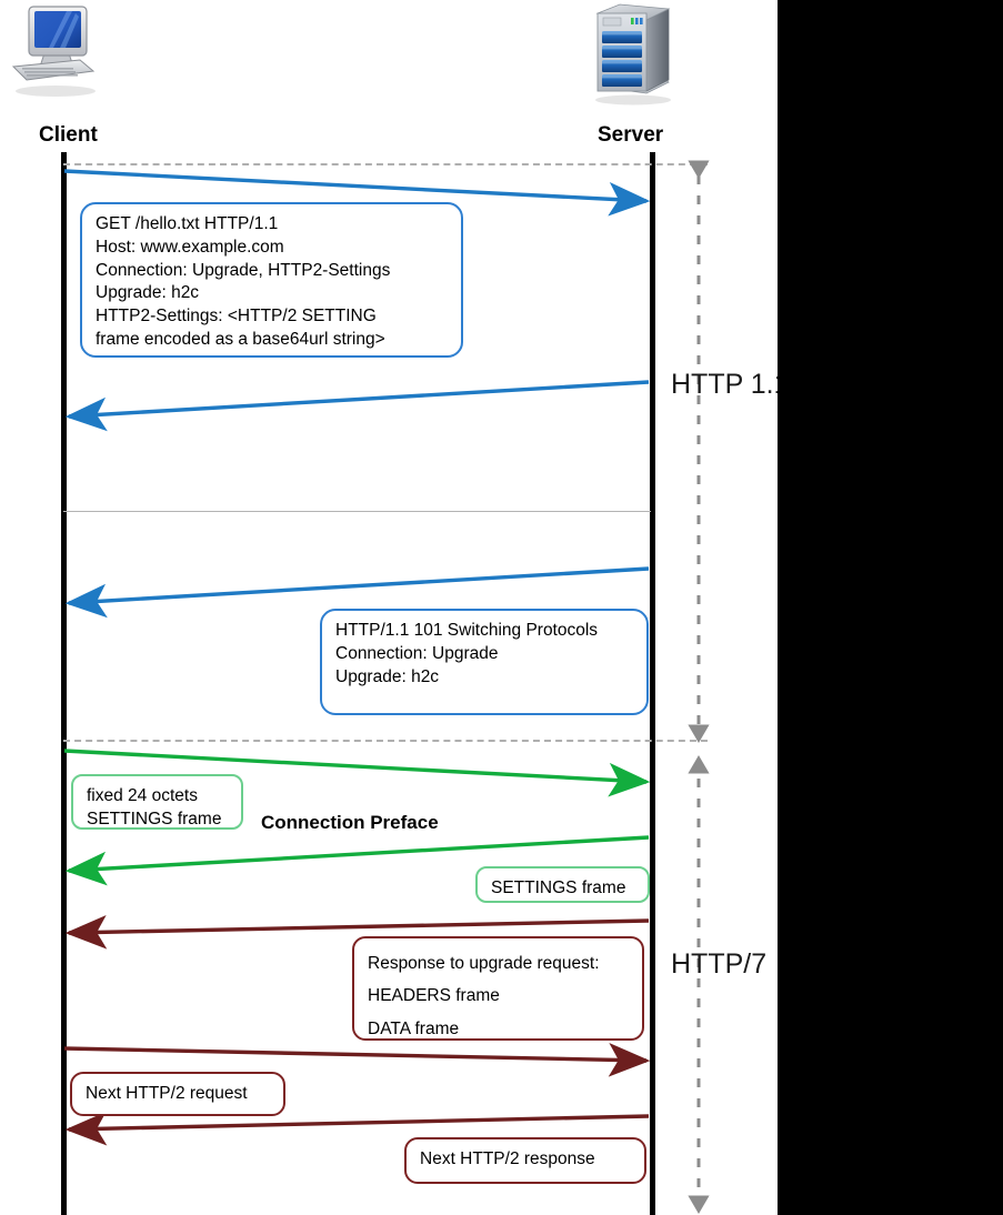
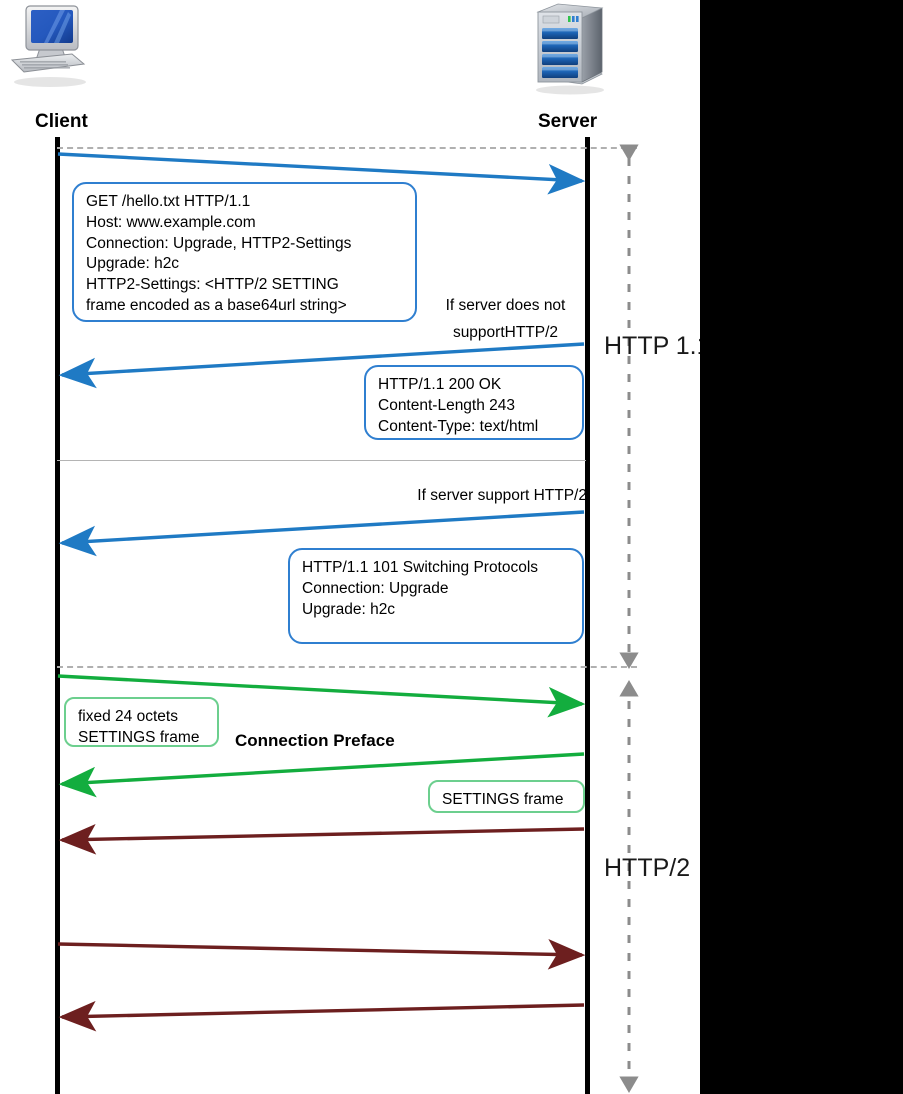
  Client
  Server
  HTTP 1.
- HTTP/7
+ HTTP/2
  GET /hello.txt HTTP/1.1
  Host: www.example.com
  Connection: Upgrade, HTTP2-Settings
  Upgrade: h2c
  HTTP2-Settings: <HTTP/2 SETTING
  frame encoded as a base64url string>
+ If server does not
+ supportHTTP/2
+ HTTP/1.1 200 OK
+ Content-Length 243
+ Content-Type: text/html
+ If server support HTTP/2
  HTTP/1.1 101 Switching Protocols
  Connection: Upgrade
  Upgrade: h2c
  fixed 24 octets
  SETTINGS frame
  Connection Preface
  SETTINGS frame
- Response to upgrade request:
- HEADERS frame
- DATA frame
- Next HTTP/2 request
- Next HTTP/2 response
